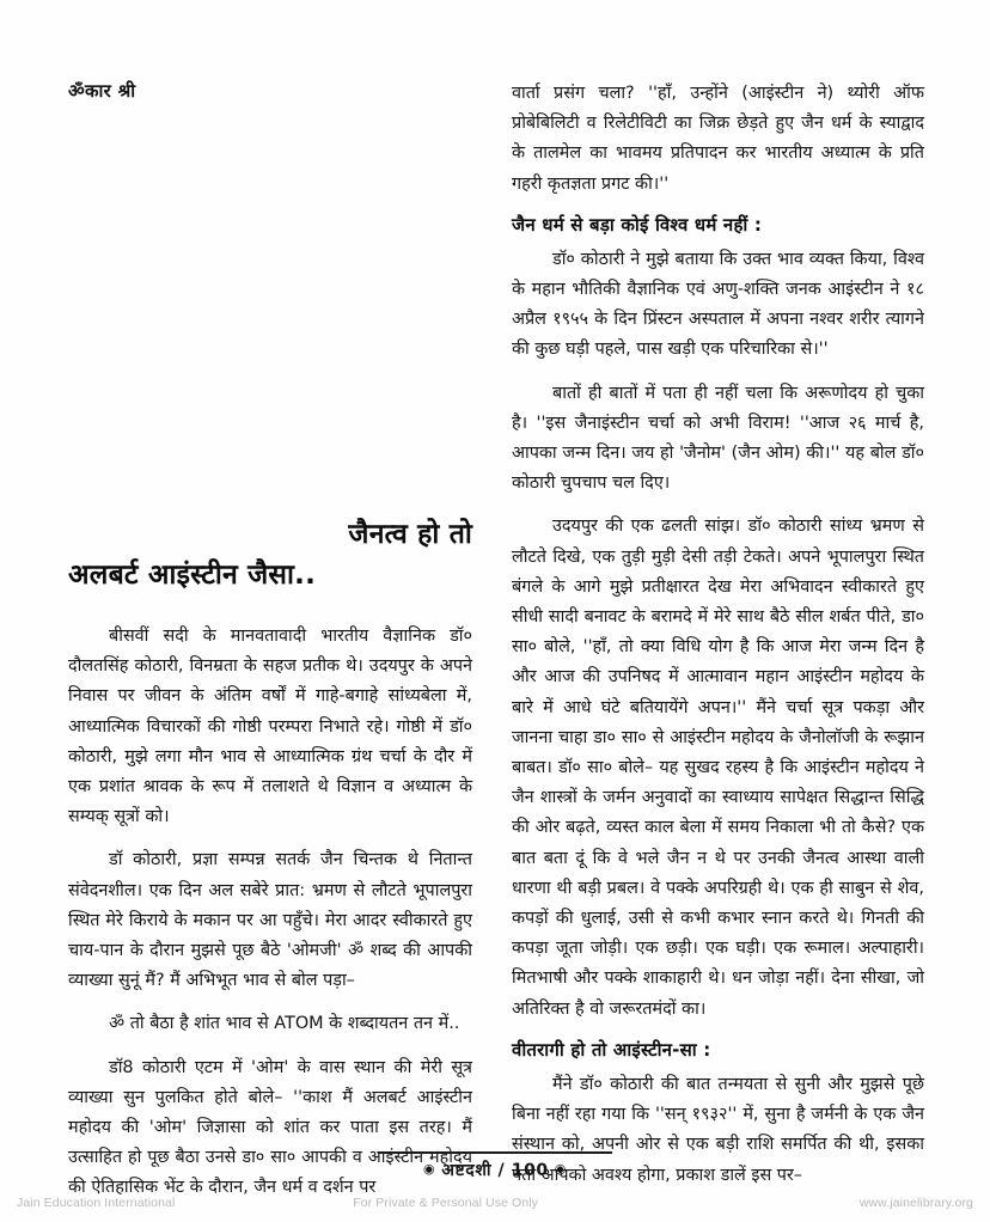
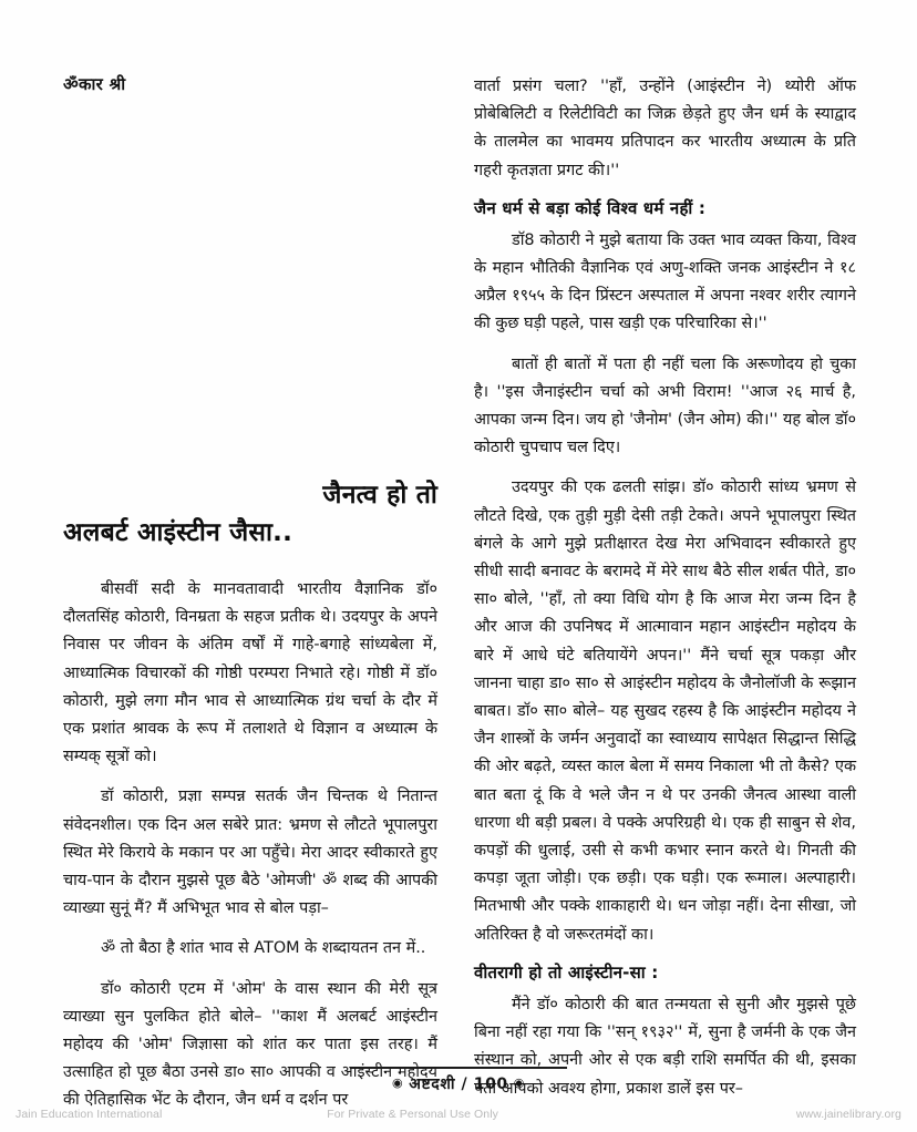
  ॐकार श्री
  जैनत्व हो तो
  अलबर्ट आइंस्टीन जैसा..
  बीसवीं सदी के मानवतावादी भारतीय वैज्ञानिक डॉ० दौलतसिंह कोठारी, विनम्रता के सहज प्रतीक थे। उदयपुर के अपने निवास पर जीवन के अंतिम वर्षों में गाहे-बगाहे सांध्यबेला में, आध्यात्मिक विचारकों की गोष्ठी परम्परा निभाते रहे। गोष्ठी में डॉ० कोठारी, मुझे लगा मौन भाव से आध्यात्मिक ग्रंथ चर्चा के दौर में एक प्रशांत श्रावक के रूप में तलाशते थे विज्ञान व अध्यात्म के सम्यक् सूत्रों को।
  डॉ कोठारी, प्रज्ञा सम्पन्न सतर्क जैन चिन्तक थे नितान्त संवेदनशील। एक दिन अल सबेरे प्रात: भ्रमण से लौटते भूपालपुरा स्थित मेरे किराये के मकान पर आ पहुँचे। मेरा आदर स्वीकारते हुए चाय-पान के दौरान मुझसे पूछ बैठे 'ओमजी' ॐ शब्द की आपकी व्याख्या सुनूं मैं? मैं अभिभूत भाव से बोल पड़ा–
  ॐ तो बैठा है शांत भाव से ATOM के शब्दायतन तन में..
- डॉ8 कोठारी एटम में 'ओम' के वास स्थान की मेरी सूत्र व्याख्या सुन पुलकित होते बोले– ''काश मैं अलबर्ट आइंस्टीन महोदय की 'ओम' जिज्ञासा को शांत कर पाता इस तरह। मैं उत्साहित हो पूछ बैठा उनसे डा० सा० आपकी व आइंस्टीन महोदय की ऐतिहासिक भेंट के दौरान, जैन धर्म व दर्शन पर
+ डॉ० कोठारी एटम में 'ओम' के वास स्थान की मेरी सूत्र व्याख्या सुन पुलकित होते बोले– ''काश मैं अलबर्ट आइंस्टीन महोदय की 'ओम' जिज्ञासा को शांत कर पाता इस तरह। मैं उत्साहित हो पूछ बैठा उनसे डा० सा० आपकी व आइंस्टीन महोदय की ऐतिहासिक भेंट के दौरान, जैन धर्म व दर्शन पर
  वार्ता प्रसंग चला? ''हाँ, उन्होंने (आइंस्टीन ने) थ्योरी ऑफ प्रोबेबिलिटी व रिलेटीविटी का जिक्र छेड़ते हुए जैन धर्म के स्याद्वाद के तालमेल का भावमय प्रतिपादन कर भारतीय अध्यात्म के प्रति गहरी कृतज्ञता प्रगट की।''
  जैन धर्म से बड़ा कोई विश्व धर्म नहीं :
- डॉ० कोठारी ने मुझे बताया कि उक्त भाव व्यक्त किया, विश्व के महान भौतिकी वैज्ञानिक एवं अणु-शक्ति जनक आइंस्टीन ने १८ अप्रैल १९५५ के दिन प्रिंस्टन अस्पताल में अपना नश्वर शरीर त्यागने की कुछ घड़ी पहले, पास खड़ी एक परिचारिका से।''
+ डॉ8 कोठारी ने मुझे बताया कि उक्त भाव व्यक्त किया, विश्व के महान भौतिकी वैज्ञानिक एवं अणु-शक्ति जनक आइंस्टीन ने १८ अप्रैल १९५५ के दिन प्रिंस्टन अस्पताल में अपना नश्वर शरीर त्यागने की कुछ घड़ी पहले, पास खड़ी एक परिचारिका से।''
  बातों ही बातों में पता ही नहीं चला कि अरूणोदय हो चुका है। ''इस जैनाइंस्टीन चर्चा को अभी विराम! ''आज २६ मार्च है, आपका जन्म दिन। जय हो 'जैनोम' (जैन ओम) की।'' यह बोल डॉ० कोठारी चुपचाप चल दिए।
  उदयपुर की एक ढलती सांझ। डॉ० कोठारी सांध्य भ्रमण से लौटते दिखे, एक तुड़ी मुड़ी देसी तड़ी टेकते। अपने भूपालपुरा स्थित बंगले के आगे मुझे प्रतीक्षारत देख मेरा अभिवादन स्वीकारते हुए सीधी सादी बनावट के बरामदे में मेरे साथ बैठे सील शर्बत पीते, डा० सा० बोले, ''हाँ, तो क्या विधि योग है कि आज मेरा जन्म दिन है और आज की उपनिषद में आत्मावान महान आइंस्टीन महोदय के बारे में आधे घंटे बतियायेंगे अपन।'' मैंने चर्चा सूत्र पकड़ा और जानना चाहा डा० सा० से आइंस्टीन महोदय के जैनोलॉजी के रूझान बाबत। डॉ० सा० बोले– यह सुखद रहस्य है कि आइंस्टीन महोदय ने जैन शास्त्रों के जर्मन अनुवादों का स्वाध्याय सापेक्षत सिद्धान्त सिद्धि की ओर बढ़ते, व्यस्त काल बेला में समय निकाला भी तो कैसे? एक बात बता दूं कि वे भले जैन न थे पर उनकी जैनत्व आस्था वाली धारणा थी बड़ी प्रबल। वे पक्के अपरिग्रही थे। एक ही साबुन से शेव, कपड़ों की धुलाई, उसी से कभी कभार स्नान करते थे। गिनती की कपड़ा जूता जोड़ी। एक छड़ी। एक घड़ी। एक रूमाल। अल्पाहारी। मितभाषी और पक्के शाकाहारी थे। धन जोड़ा नहीं। देना सीखा, जो अतिरिक्त है वो जरूरतमंदों का।
  वीतरागी हो तो आइंस्टीन-सा :
  मैंने डॉ० कोठारी की बात तन्मयता से सुनी और मुझसे पूछे बिना नहीं रहा गया कि ''सन् १९३२'' में, सुना है जर्मनी के एक जैन संस्थान को, अपनी ओर से एक बड़ी राशि समर्पित की थी, इसका पता आपको अवश्य होगा, प्रकाश डालें इस पर–
  ◉ अष्टदशी / 100 ◉
  Jain Education International
  For Private & Personal Use Only
  www.jainelibrary.org
